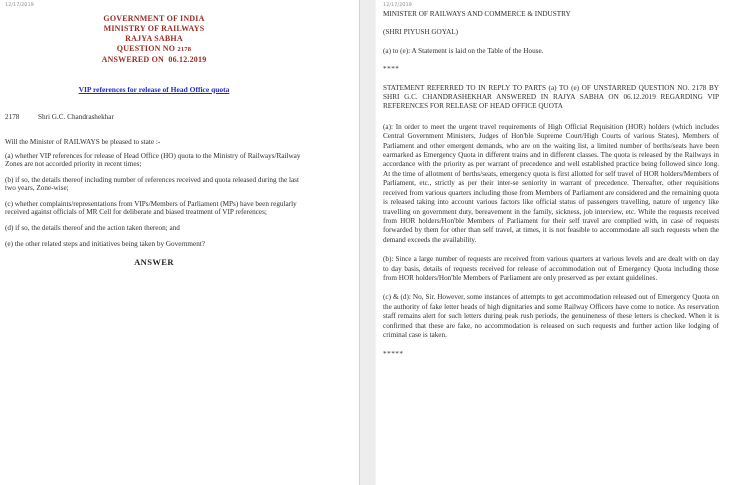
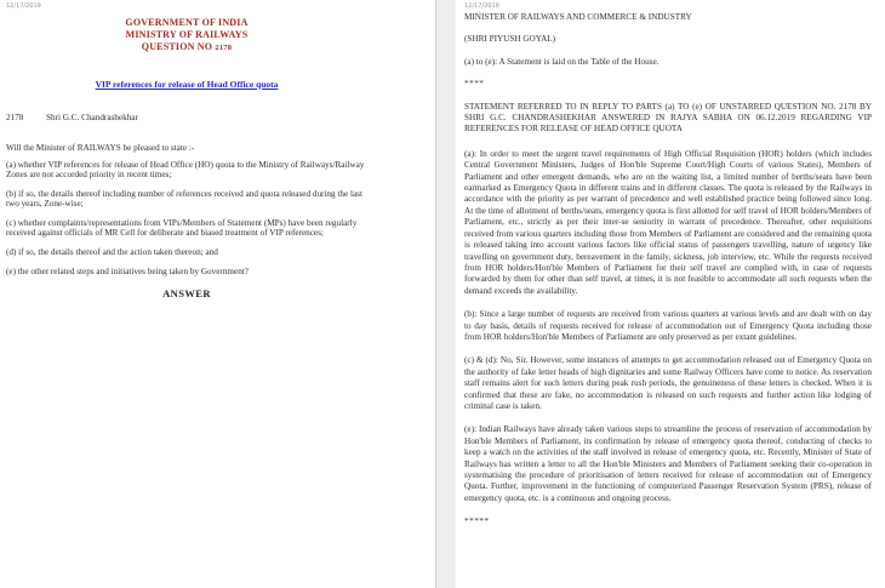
  GOVERNMENT OF INDIA
  MINISTRY OF RAILWAYS
- RAJYA SABHA
  QUESTION NO
- ANSWERED ON 06.12.2019
  VIP references for release of Head Office quota
  2178
  Shri G.C. Chandrashekhar
  Will the Minister of RAILWAYS be pleased to state :-
  (a) whether VIP references for release of Head Office (HO) quota to the Ministry of Railways/Railway Zones are not accorded priority in recent times;
  (b) if so, the details thereof including number of references received and quota released during the last two years, Zone-wise;
- (c) whether complaints/representations from VIPs/Members of Parliament (MPs) have been regularly received against officials of MR Cell for deliberate and biased treatment of VIP references;
+ (c) whether complaints/representations from VIPs/Members of Statement (MPs) have been regularly received against officials of MR Cell for deliberate and biased treatment of VIP references;
  (d) if so, the details thereof and the action taken thereon; and
  (e) the other related steps and initiatives being taken by Government?
  ANSWER
  MINISTER OF RAILWAYS AND COMMERCE & INDUSTRY
  (SHRI PIYUSH GOYAL)
  (a) to (e): A Statement is laid on the Table of the House.
  ****
  STATEMENT REFERRED TO IN REPLY TO PARTS (a) TO (e) OF UNSTARRED QUESTION NO. 2178 BY SHRI G.C. CHANDRASHEKHAR ANSWERED IN RAJYA SABHA ON 06.12.2019 REGARDING VIP REFERENCES FOR RELEASE OF HEAD OFFICE QUOTA
  (a): In order to meet the urgent travel requirements of High Official Requisition (HOR) holders (which includes Central Government Ministers, Judges of Hon'ble Supreme Court/High Courts of various States), Members of Parliament and other emergent demands, who are on the waiting list, a limited number of berths/seats have been earmarked as Emergency Quota in different trains and in different classes. The quota is released by the Railways in accordance with the priority as per warrant of precedence and well established practice being followed since long. At the time of allotment of berths/seats, emergency quota is first allotted for self travel of HOR holders/Members of Parliament, etc., strictly as per their inter-se seniority in warrant of precedence. Thereafter, other requisitions received from various quarters including those from Members of Parliament are considered and the remaining quota is released taking into account various factors like official status of passengers travelling, nature of urgency like travelling on government duty, bereavement in the family, sickness, job interview, etc. While the requests received from HOR holders/Hon'ble Members of Parliament for their self travel are complied with, in case of requests forwarded by them for other than self travel, at times, it is not feasible to accommodate all such requests when the demand exceeds the availability.
  (b): Since a large number of requests are received from various quarters at various levels and are dealt with on day to day basis, details of requests received for release of accommodation out of Emergency Quota including those from HOR holders/Hon'ble Members of Parliament are only preserved as per extant guidelines.
  (c) & (d): No, Sir. However, some instances of attempts to get accommodation released out of Emergency Quota on the authority of fake letter heads of high dignitaries and some Railway Officers have come to notice. As reservation staff remains alert for such letters during peak rush periods, the genuineness of these letters is checked. When it is confirmed that these are fake, no accommodation is released on such requests and further action like lodging of criminal case is taken.
+ (e): Indian Railways have already taken various steps to streamline the process of reservation of accommodation by Hon'ble Members of Parliament, its confirmation by release of emergency quota thereof, conducting of checks to keep a watch on the activities of the staff involved in release of emergency quota, etc. Recently, Minister of State of Railways has written a letter to all the Hon'ble Ministers and Members of Parliament seeking their co-operation in systematising the procedure of prioritisation of letters received for release of accommodation out of Emergency Quota. Further, improvement in the functioning of computerized Passenger Reservation System (PRS), release of emergency quota, etc. is a continuous and ongoing process.
  *****
